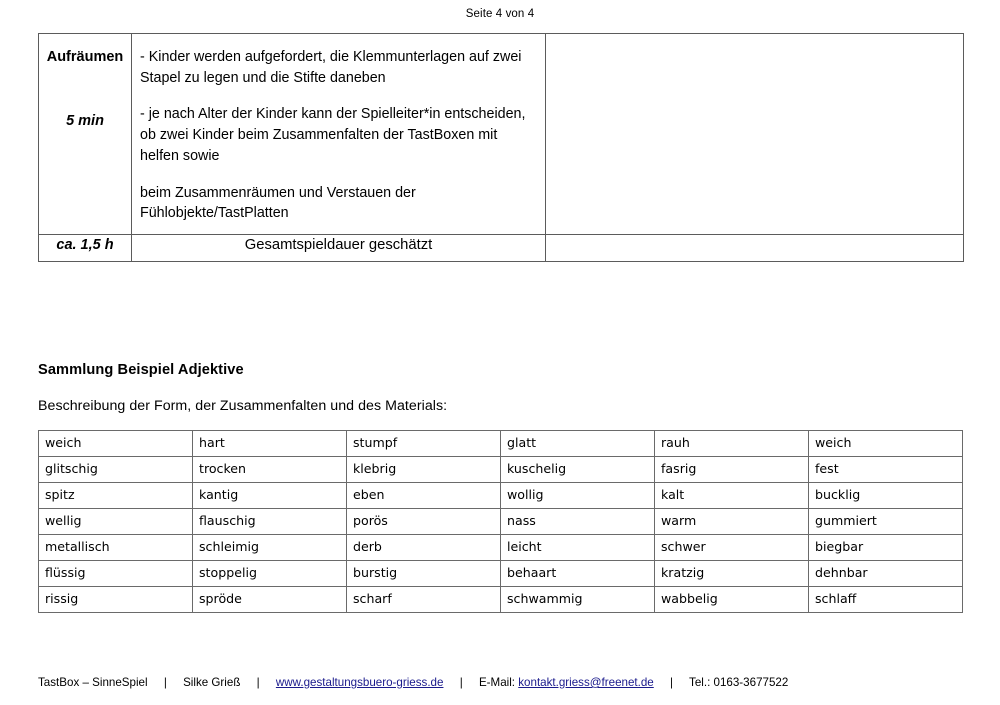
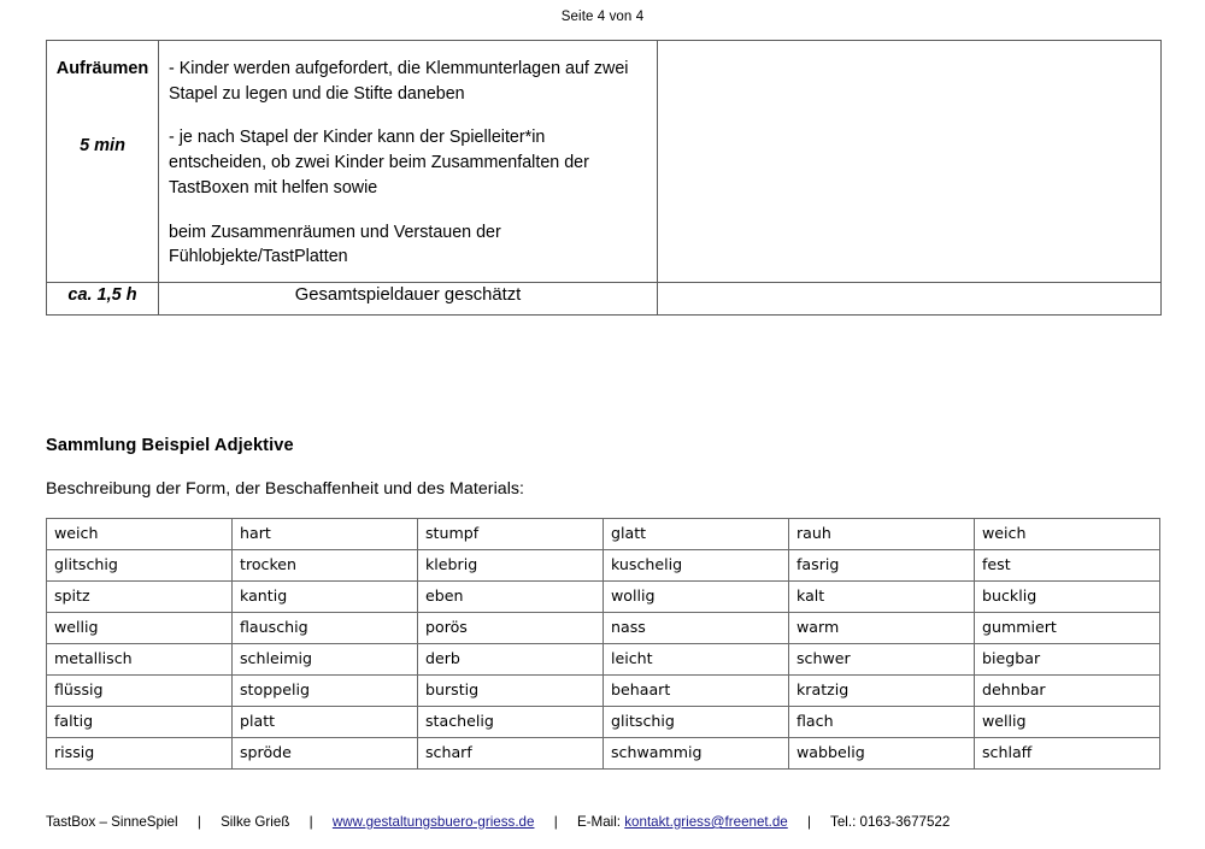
  Seite 4 von 4
- Aufräumen 5 min	- Kinder werden aufgefordert, die Klemmunterlagen auf zwei Stapel zu legen und die Stifte daneben - je nach Alter der Kinder kann der Spielleiter*in entscheiden, ob zwei Kinder beim Zusammenfalten der TastBoxen mit helfen sowie beim Zusammenräumen und Verstauen der Fühlobjekte/TastPlatten
+ Aufräumen 5 min	- Kinder werden aufgefordert, die Klemmunterlagen auf zwei Stapel zu legen und die Stifte daneben - je nach Stapel der Kinder kann der Spielleiter*in entscheiden, ob zwei Kinder beim Zusammenfalten der TastBoxen mit helfen sowie beim Zusammenräumen und Verstauen der Fühlobjekte/TastPlatten
  ca. 1,5 h	Gesamtspieldauer geschätzt
  Sammlung Beispiel Adjektive
- Beschreibung der Form, der Zusammenfalten und des Materials:
+ Beschreibung der Form, der Beschaffenheit und des Materials:
  weich	hart	stumpf	glatt	rauh	weich
  glitschig	trocken	klebrig	kuschelig	fasrig	fest
  spitz	kantig	eben	wollig	kalt	bucklig
  wellig	flauschig	porös	nass	warm	gummiert
  metallisch	schleimig	derb	leicht	schwer	biegbar
  flüssig	stoppelig	burstig	behaart	kratzig	dehnbar
+ faltig	platt	stachelig	glitschig	flach	wellig
  rissig	spröde	scharf	schwammig	wabbelig	schlaff
  TastBox – SinneSpiel | Silke Grieß | www.gestaltungsbuero-griess.de | E-Mail: kontakt.griess@freenet.de | Tel.: 0163-3677522
